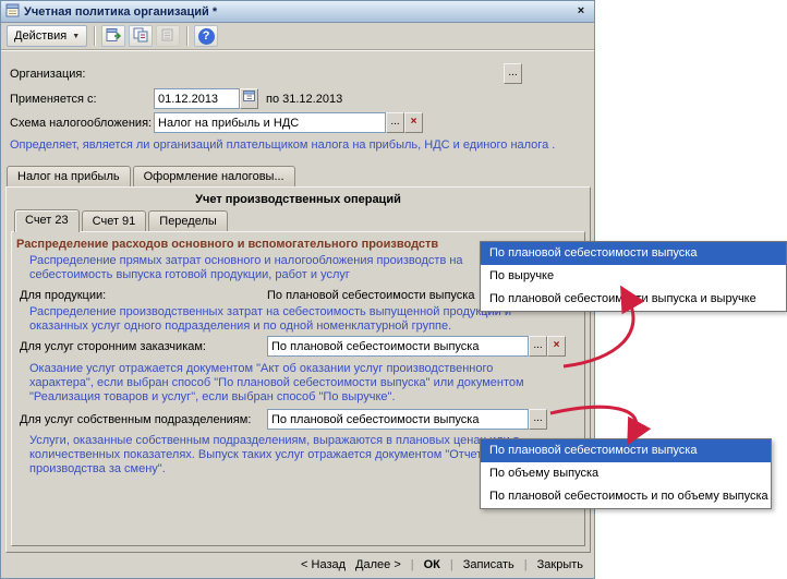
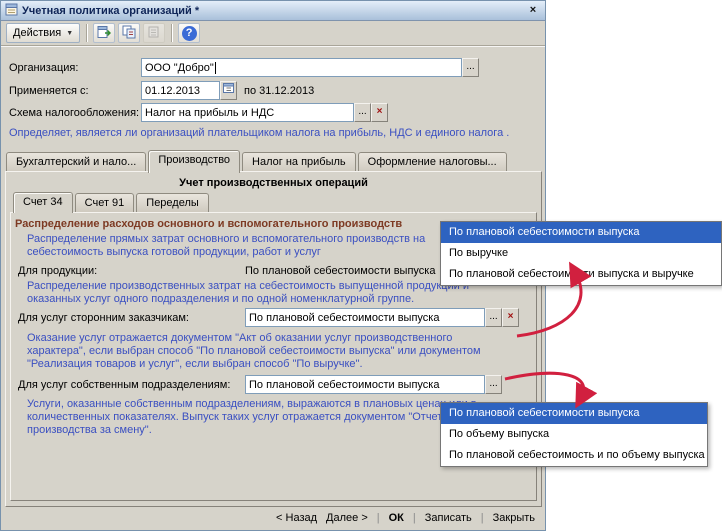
  Учетная политика организаций *
  ×
  Действия
  ?
  Организация:
+ ООО "Добро"
  ...
  Применяется с:
  01.12.2013
  по 31.12.2013
  Схема налогообложения:
  Налог на прибыль и НДС
  ...
  ×
  Определяет, является ли организаций плательщиком налога на прибыль, НДС и единого налога .
+ Бухгалтерский и нало...
+ Производство
  Налог на прибыль
  Оформление налоговы...
  Учет производственных операций
- Счет 23
+ Счет 34
  Счет 91
  Переделы
  Распределение расходов основного и вспомогательного производств
- Распределение прямых затрат основного и налогообложения производств на себестоимость выпуска готовой продукции, работ и услуг
+ Распределение прямых затрат основного и вспомогательного производств на себестоимость выпуска готовой продукции, работ и услуг
  Для продукции:
  По плановой себестоимости выпуска
  Распределение производственных затрат на себестоимость выпущенной продукции и оказанных услуг одного подразделения и по одной номенклатурной группе.
  Для услуг сторонним заказчикам:
  По плановой себестоимости выпуска
  ...
  ×
  Оказание услуг отражается документом "Акт об оказании услуг производственного характера", если выбран способ "По плановой себестоимости выпуска" или документом "Реализация товаров и услуг", если выбран способ "По выручке".
  Для услуг собственным подразделениям:
  По плановой себестоимости выпуска
  ...
  Услуги, оказанные собственным подразделениям, выражаются в плановых цена количественных показателях. Выпуск таких услуг отражается документом "Отче производства за смену".
  < Назад
  Далее >
  |
  ОК
  |
  Записать
  |
  Закрыть
  По плановой себестоимости выпуска
  По выручке
  По плановой себестоимсти выпуска и выручке
  По плановой себестоимости выпуска
  По объему выпуска
  По плановой себестоимость и по объему выпуска
